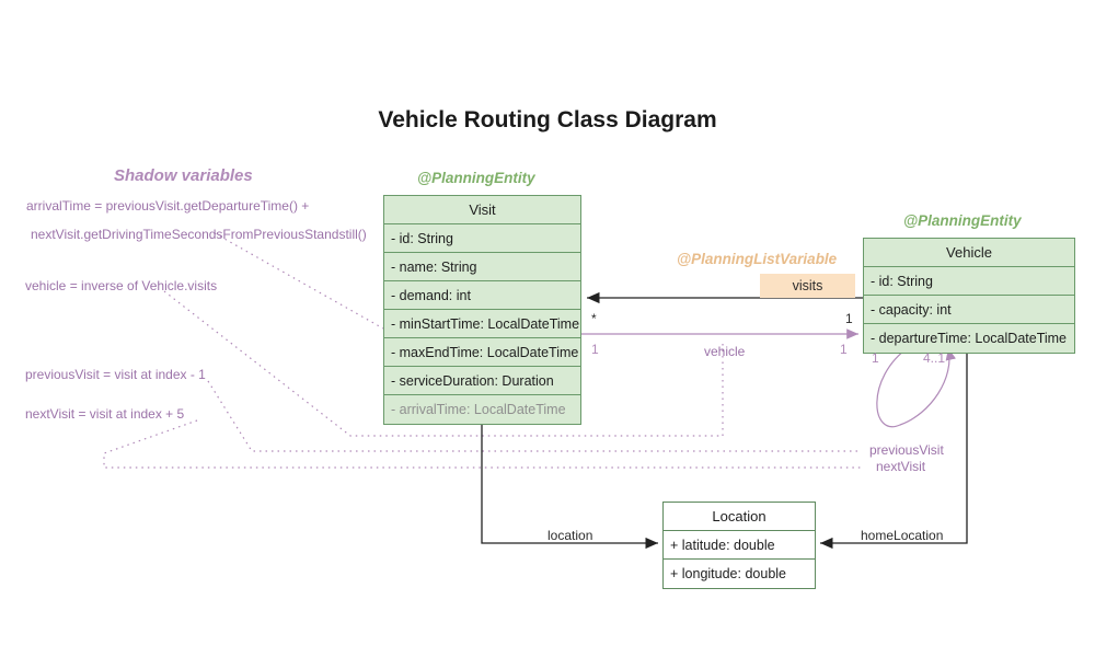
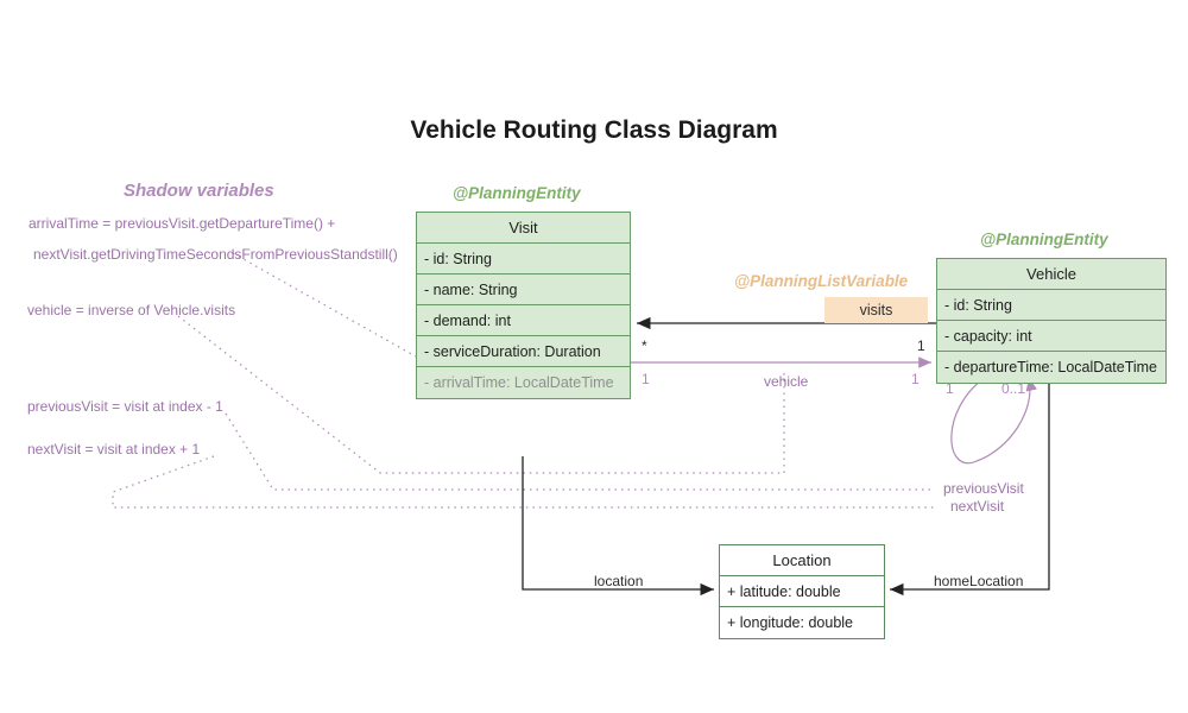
  Vehicle Routing Class Diagram
  @PlanningEntity
  Visit
  - id: String
  - name: String
  - demand: int
- - minStartTime: LocalDateTime
- - maxEndTime: LocalDateTime
  - serviceDuration: Duration
  - arrivalTime: LocalDateTime
  @PlanningEntity
  Vehicle
  - id: String
  - capacity: int
  - departureTime: LocalDateTime
  Location
  + latitude: double
  + longitude: double
  @PlanningListVariable
  visits
  Shadow variables
  arrivalTime = previousVisit.getDepartureTime() +
  nextVisit.getDrivingTimeSecondsFromPreviousStandstill()
  vehicle = inverse of Vehicle.visits
  previousVisit = visit at index - 1
- nextVisit = visit at index + 5
+ nextVisit = visit at index + 1
  *
  1
  1
  vehicle
  1
  1
- 4..1
+ 0..1
  previousVisit
  nextVisit
  location
  homeLocation
